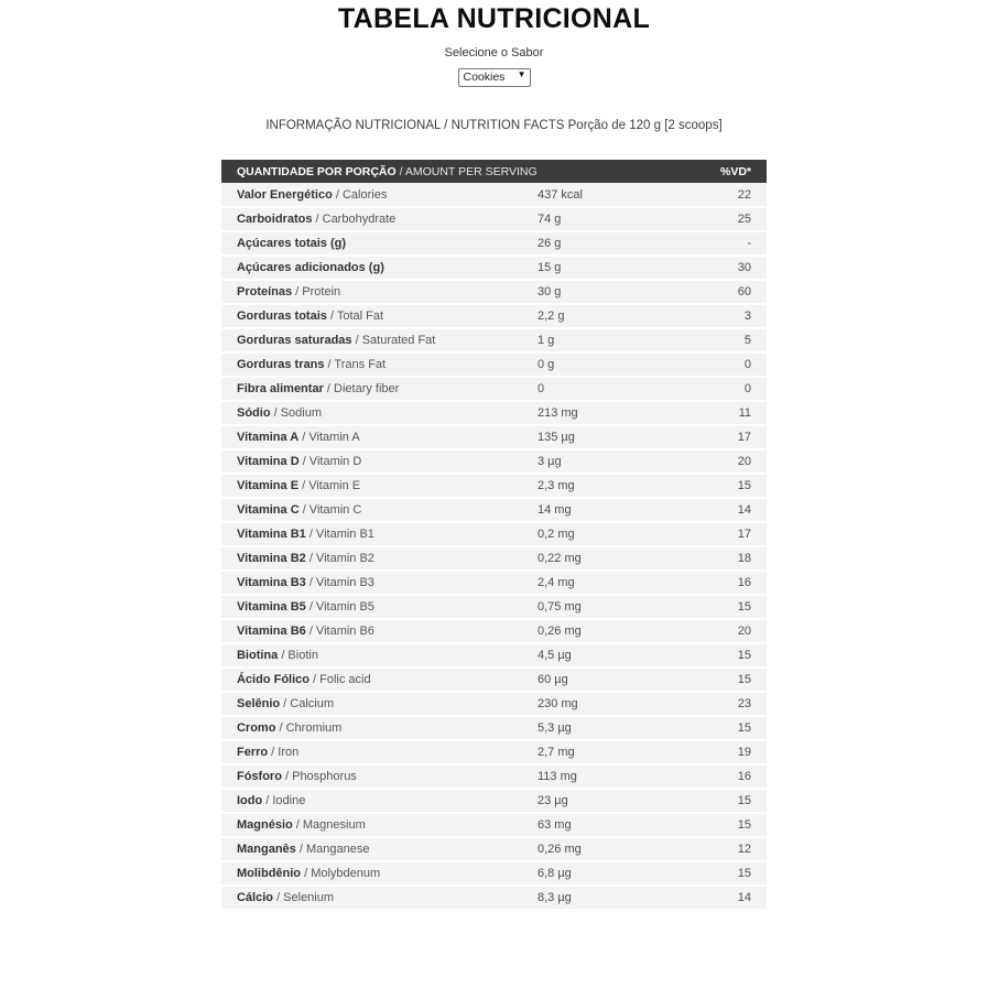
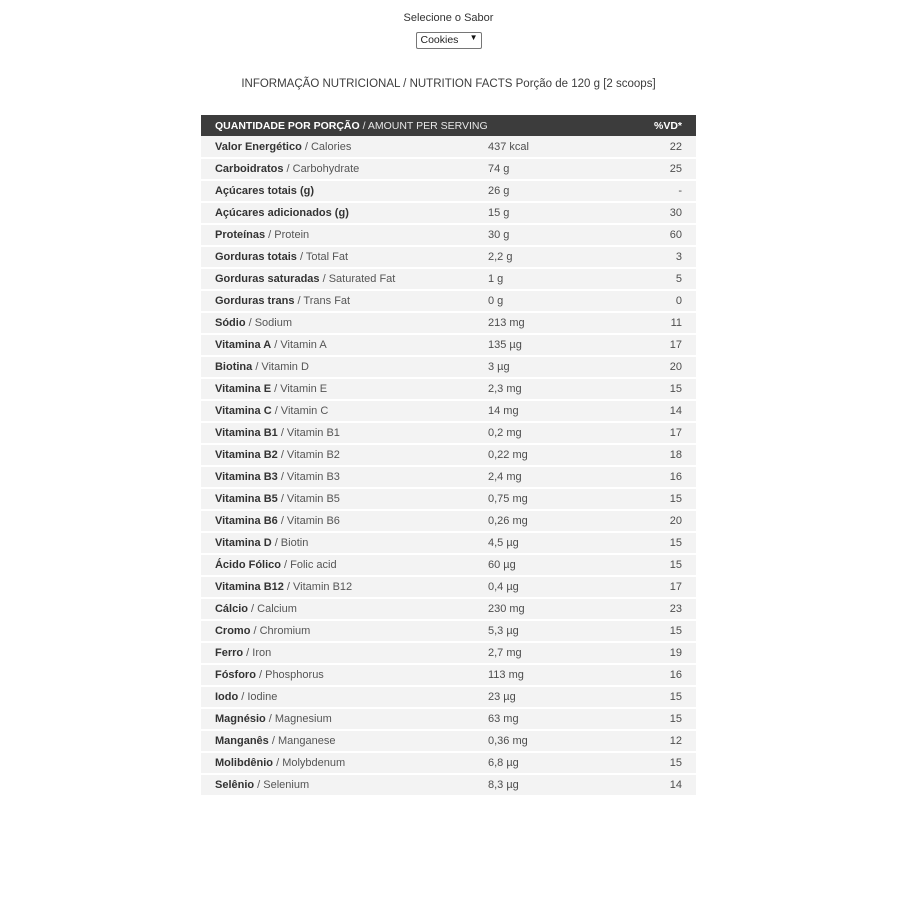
- TABELA NUTRICIONAL
  Selecione o Sabor
  Cookies
  ▼
  INFORMAÇÃO NUTRICIONAL / NUTRITION FACTS Porção de 120 g [2 scoops]
  QUANTIDADE POR PORÇÃO / AMOUNT PER SERVING	%VD*
  Valor Energético / Calories	437 kcal	22
  Carboidratos / Carbohydrate	74 g	25
  Açúcares totais (g)	26 g	-
  Açúcares adicionados (g)	15 g	30
  Proteínas / Protein	30 g	60
  Gorduras totais / Total Fat	2,2 g	3
  Gorduras saturadas / Saturated Fat	1 g	5
  Gorduras trans / Trans Fat	0 g	0
- Fibra alimentar / Dietary fiber	0	0
  Sódio / Sodium	213 mg	11
  Vitamina A / Vitamin A	135 µg	17
- Vitamina D / Vitamin D	3 µg	20
+ Biotina / Vitamin D	3 µg	20
  Vitamina E / Vitamin E	2,3 mg	15
  Vitamina C / Vitamin C	14 mg	14
  Vitamina B1 / Vitamin B1	0,2 mg	17
  Vitamina B2 / Vitamin B2	0,22 mg	18
  Vitamina B3 / Vitamin B3	2,4 mg	16
  Vitamina B5 / Vitamin B5	0,75 mg	15
  Vitamina B6 / Vitamin B6	0,26 mg	20
- Biotina / Biotin	4,5 µg	15
+ Vitamina D / Biotin	4,5 µg	15
  Ácido Fólico / Folic acid	60 µg	15
+ Vitamina B12 / Vitamin B12	0,4 µg	17
- Selênio / Calcium	230 mg	23
+ Cálcio / Calcium	230 mg	23
  Cromo / Chromium	5,3 µg	15
  Ferro / Iron	2,7 mg	19
  Fósforo / Phosphorus	113 mg	16
  Iodo / Iodine	23 µg	15
  Magnésio / Magnesium	63 mg	15
- Manganês / Manganese	0,26 mg	12
+ Manganês / Manganese	0,36 mg	12
  Molibdênio / Molybdenum	6,8 µg	15
- Cálcio / Selenium	8,3 µg	14
+ Selênio / Selenium	8,3 µg	14
